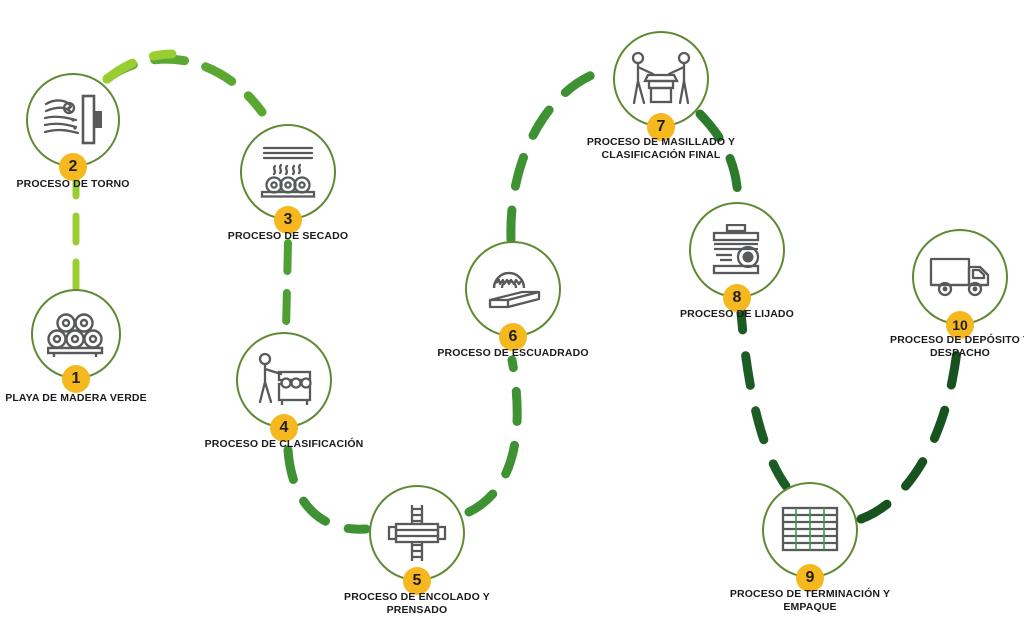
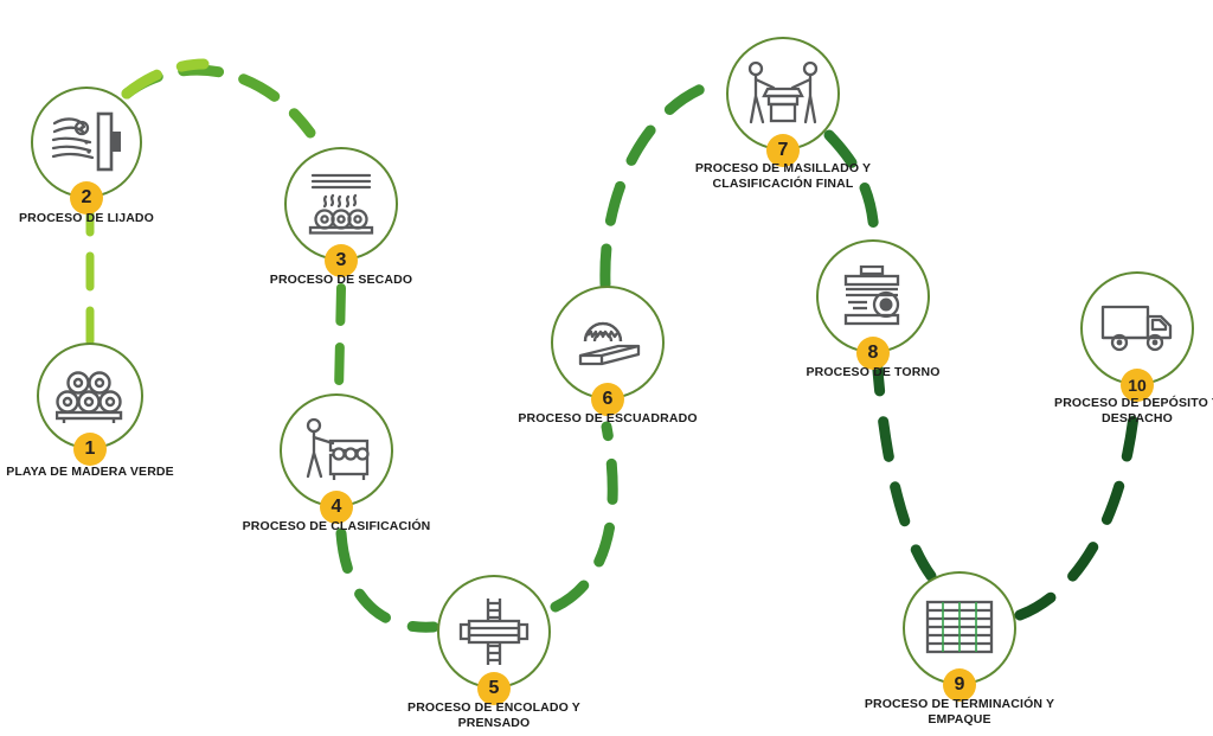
  1
  PLAYA DE MADERA VERDE
  2
- PROCESO DE TORNO
+ PROCESO DE LIJADO
  3
  PROCESO DE SECADO
  4
  PROCESO DE CLASIFICACIÓN
  5
  PROCESO DE ENCOLADO Y
  PRENSADO
  6
  PROCESO DE ESCUADRADO
  7
  PROCESO DE MASILLADO Y
  CLASIFICACIÓN FINAL
  8
- PROCESO DE LIJADO
+ PROCESO DE TORNO
  9
  PROCESO DE TERMINACIÓN Y
  EMPAQUE
  10
  PROCESO DE DEPÓSITO
  DESPACHO
